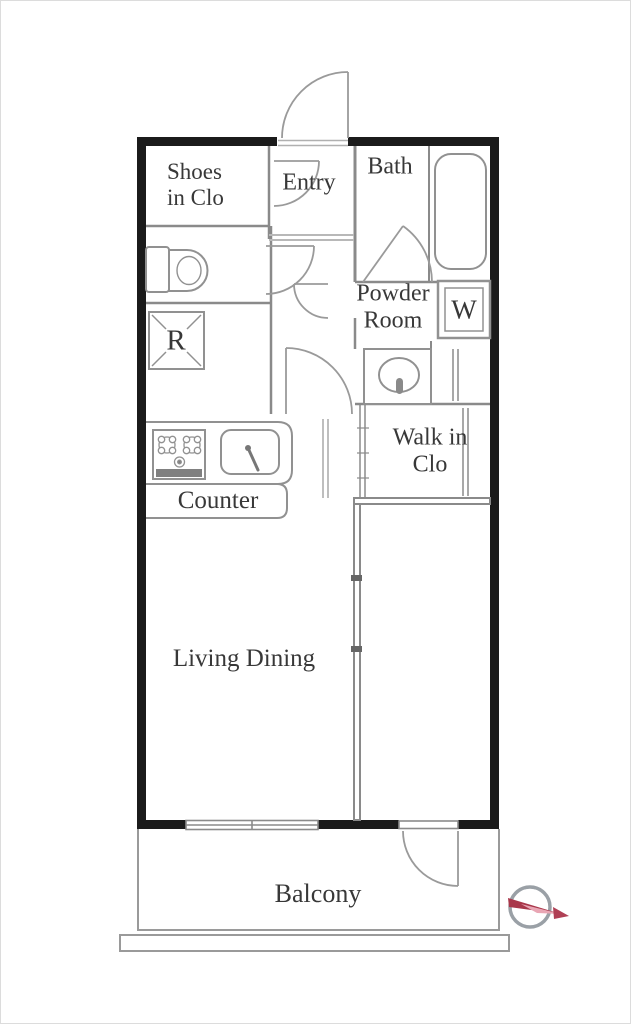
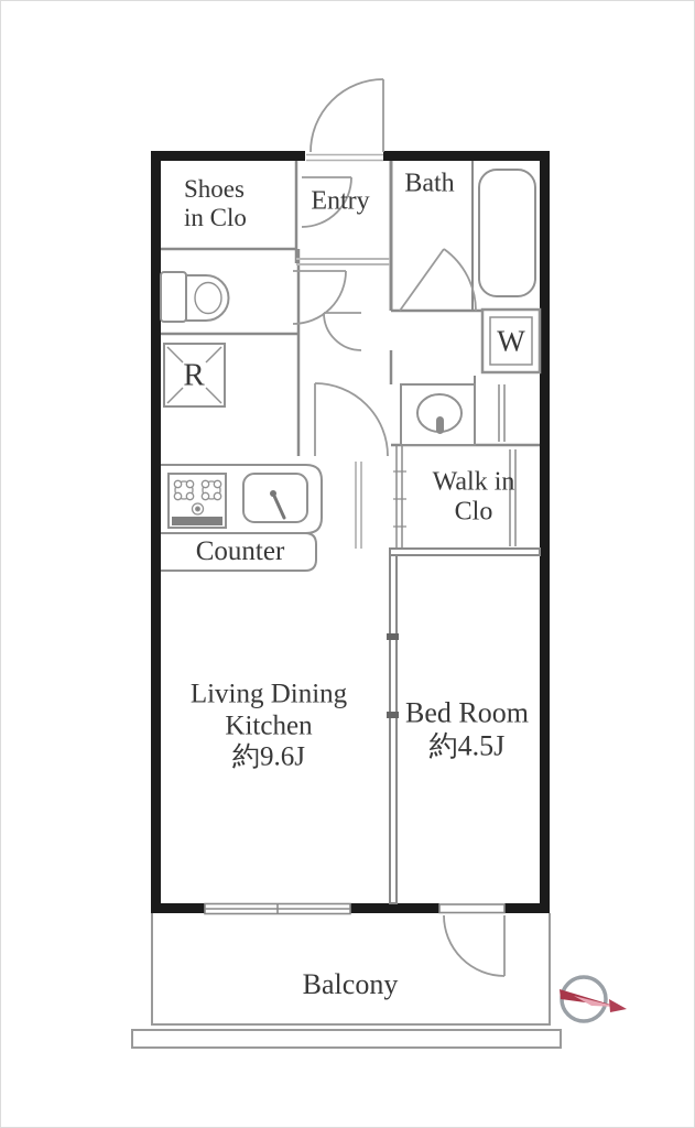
  Shoes
  in Clo
  Entry
  Bath
- Powder
- Room
  W
  R
  Walk in
  Clo
  Counter
  Living Dining
+ Kitchen
+ 約9.6J
+ Bed Room
+ 約4.5J
  Balcony
